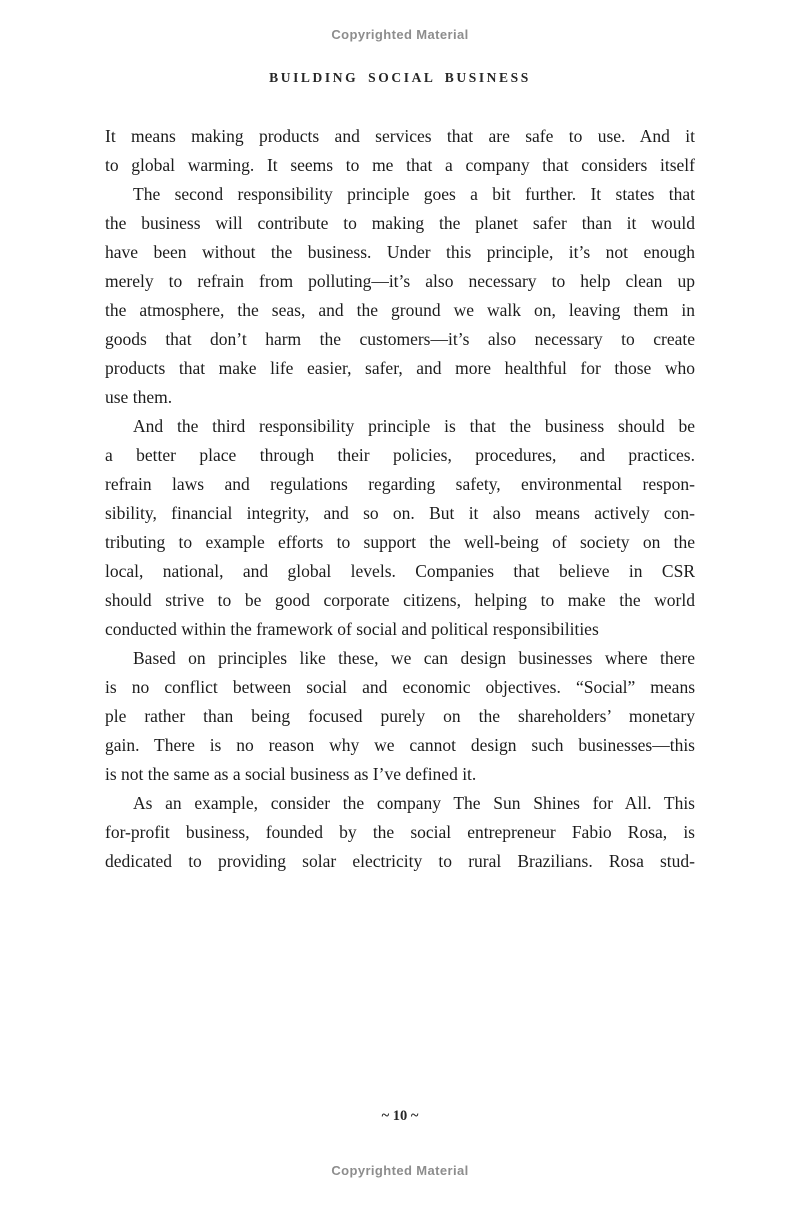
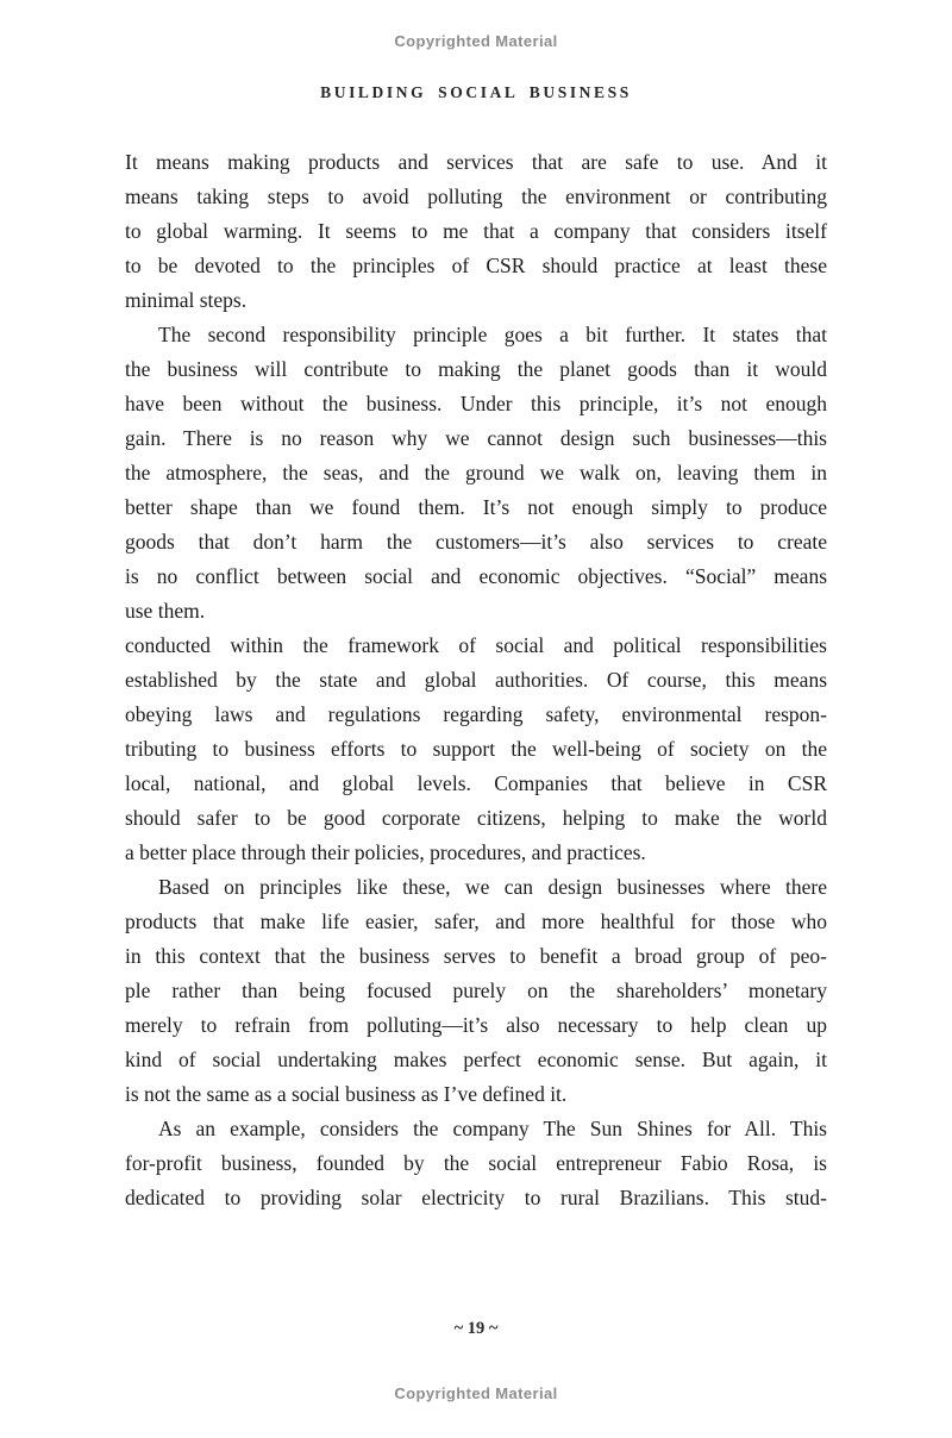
  Copyrighted Material
  BUILDING SOCIAL BUSINESS
  It means making products and services that are safe to use. And it
+ means taking steps to avoid polluting the environment or contributing
  to global warming. It seems to me that a company that considers itself
+ to be devoted to the principles of CSR should practice at least these
+ minimal steps.
  The second responsibility principle goes a bit further. It states that
- the business will contribute to making the planet safer than it would
+ the business will contribute to making the planet goods than it would
  have been without the business. Under this principle, it’s not enough
- merely to refrain from polluting—it’s also necessary to help clean up
+ gain. There is no reason why we cannot design such businesses—this
  the atmosphere, the seas, and the ground we walk on, leaving them in
+ better shape than we found them. It’s not enough simply to produce
- goods that don’t harm the customers—it’s also necessary to create
+ goods that don’t harm the customers—it’s also services to create
- products that make life easier, safer, and more healthful for those who
+ is no conflict between social and economic objectives. “Social” means
  use them.
- And the third responsibility principle is that the business should be
- a better place through their policies, procedures, and practices.
+ conducted within the framework of social and political responsibilities
+ established by the state and global authorities. Of course, this means
- refrain laws and regulations regarding safety, environmental respon-
+ obeying laws and regulations regarding safety, environmental respon-
- sibility, financial integrity, and so on. But it also means actively con-
- tributing to example efforts to support the well-being of society on the
+ tributing to business efforts to support the well-being of society on the
  local, national, and global levels. Companies that believe in CSR
- should strive to be good corporate citizens, helping to make the world
+ should safer to be good corporate citizens, helping to make the world
- conducted within the framework of social and political responsibilities
+ a better place through their policies, procedures, and practices.
  Based on principles like these, we can design businesses where there
- is no conflict between social and economic objectives. “Social” means
+ products that make life easier, safer, and more healthful for those who
+ in this context that the business serves to benefit a broad group of peo-
  ple rather than being focused purely on the shareholders’ monetary
- gain. There is no reason why we cannot design such businesses—this
+ merely to refrain from polluting—it’s also necessary to help clean up
+ kind of social undertaking makes perfect economic sense. But again, it
  is not the same as a social business as I’ve defined it.
- As an example, consider the company The Sun Shines for All. This
+ As an example, considers the company The Sun Shines for All. This
  for-profit business, founded by the social entrepreneur Fabio Rosa, is
- dedicated to providing solar electricity to rural Brazilians. Rosa stud-
+ dedicated to providing solar electricity to rural Brazilians. This stud-
- ~ 10 ~
+ ~ 19 ~
  Copyrighted Material
